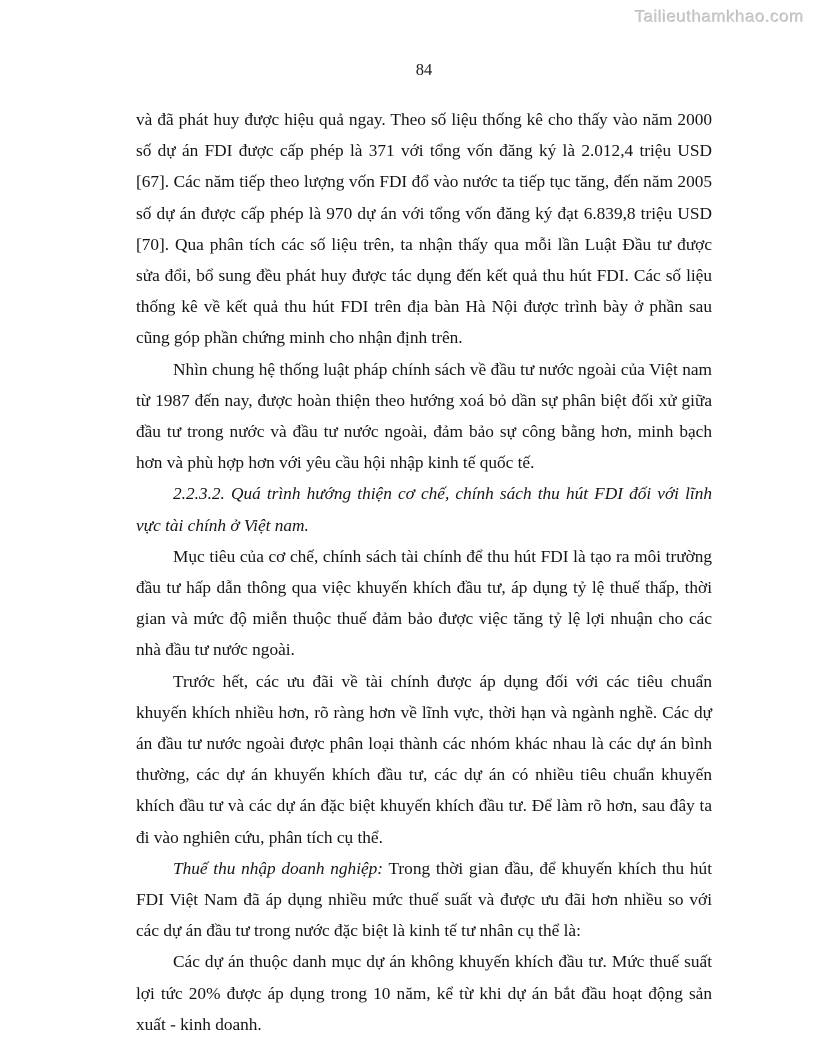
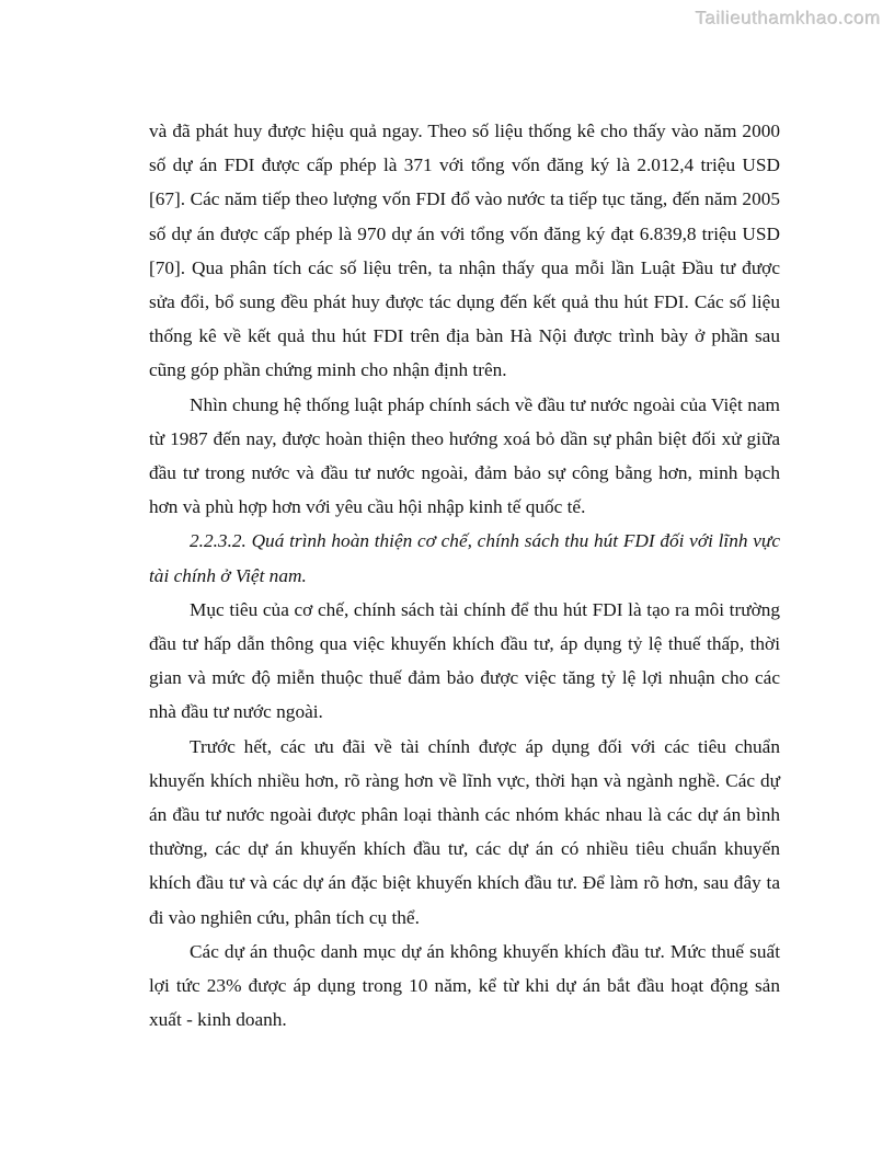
  Tailieuthamkhao.com
- 84
  và đã phát huy được hiệu quả ngay. Theo số liệu thống kê cho thấy vào năm 2000 số dự án FDI được cấp phép là 371 với tổng vốn đăng ký là 2.012,4 triệu USD [67]. Các năm tiếp theo lượng vốn FDI đổ vào nước ta tiếp tục tăng, đến năm 2005 số dự án được cấp phép là 970 dự án với tổng vốn đăng ký đạt 6.839,8 triệu USD [70]. Qua phân tích các số liệu trên, ta nhận thấy qua mỗi lần Luật Đầu tư được sửa đổi, bổ sung đều phát huy được tác dụng đến kết quả thu hút FDI. Các số liệu thống kê về kết quả thu hút FDI trên địa bàn Hà Nội được trình bày ở phần sau cũng góp phần chứng minh cho nhận định trên.
  Nhìn chung hệ thống luật pháp chính sách về đầu tư nước ngoài của Việt nam từ 1987 đến nay, được hoàn thiện theo hướng xoá bỏ dần sự phân biệt đối xử giữa đầu tư trong nước và đầu tư nước ngoài, đảm bảo sự công bằng hơn, minh bạch hơn và phù hợp hơn với yêu cầu hội nhập kinh tế quốc tế.
- 2.2.3.2. Quá trình hướng thiện cơ chế, chính sách thu hút FDI đối với lĩnh vực tài chính ở Việt nam.
+ 2.2.3.2. Quá trình hoàn thiện cơ chế, chính sách thu hút FDI đối với lĩnh vực tài chính ở Việt nam.
  Mục tiêu của cơ chế, chính sách tài chính để thu hút FDI là tạo ra môi trường đầu tư hấp dẫn thông qua việc khuyến khích đầu tư, áp dụng tỷ lệ thuế thấp, thời gian và mức độ miễn thuộc thuế đảm bảo được việc tăng tỷ lệ lợi nhuận cho các nhà đầu tư nước ngoài.
  Trước hết, các ưu đãi về tài chính được áp dụng đối với các tiêu chuẩn khuyến khích nhiều hơn, rõ ràng hơn về lĩnh vực, thời hạn và ngành nghề. Các dự án đầu tư nước ngoài được phân loại thành các nhóm khác nhau là các dự án bình thường, các dự án khuyến khích đầu tư, các dự án có nhiều tiêu chuẩn khuyến khích đầu tư và các dự án đặc biệt khuyến khích đầu tư. Để làm rõ hơn, sau đây ta đi vào nghiên cứu, phân tích cụ thể.
- Thuế thu nhập doanh nghiệp: Trong thời gian đầu, để khuyến khích thu hút FDI Việt Nam đã áp dụng nhiều mức thuế suất và được ưu đãi hơn nhiều so với các dự án đầu tư trong nước đặc biệt là kinh tế tư nhân cụ thể là:
- Các dự án thuộc danh mục dự án không khuyến khích đầu tư. Mức thuế suất lợi tức 20% được áp dụng trong 10 năm, kể từ khi dự án bắt đầu hoạt động sản xuất - kinh doanh.
+ Các dự án thuộc danh mục dự án không khuyến khích đầu tư. Mức thuế suất lợi tức 23% được áp dụng trong 10 năm, kể từ khi dự án bắt đầu hoạt động sản xuất - kinh doanh.
